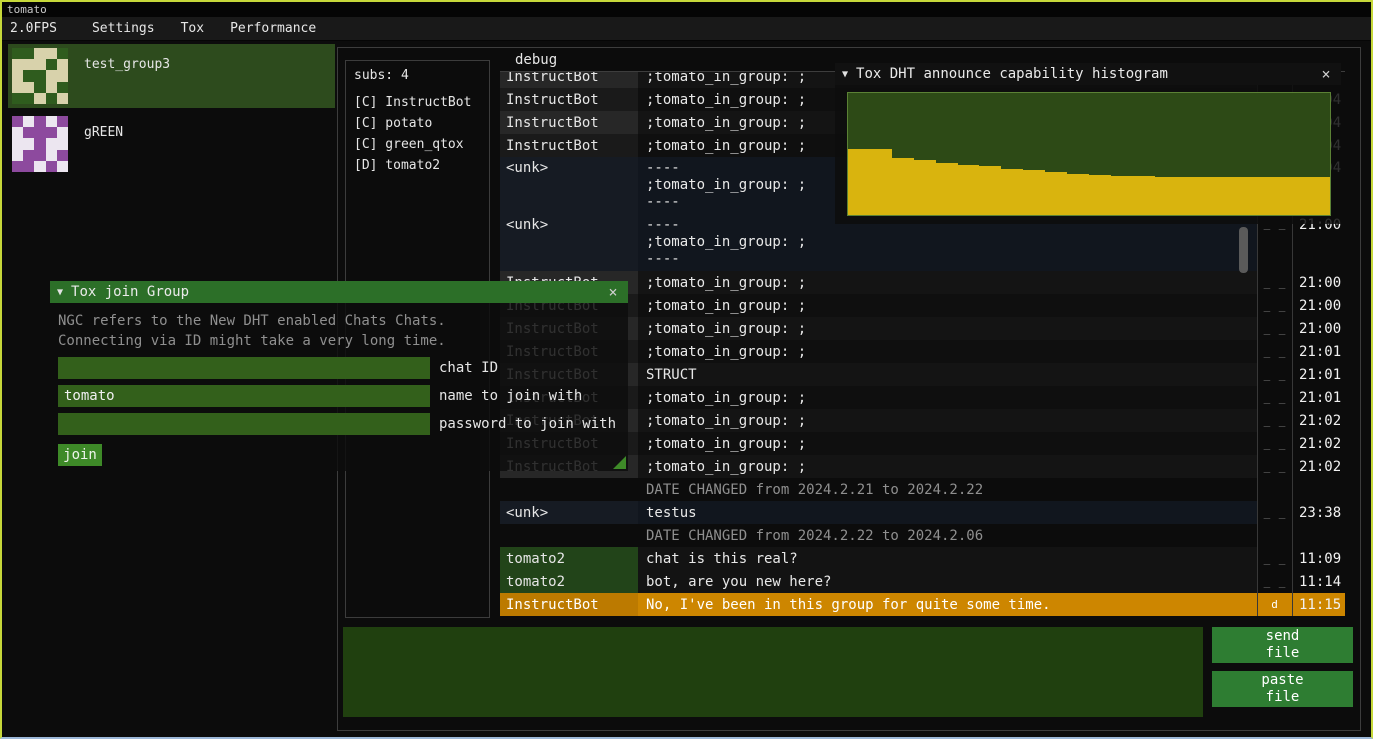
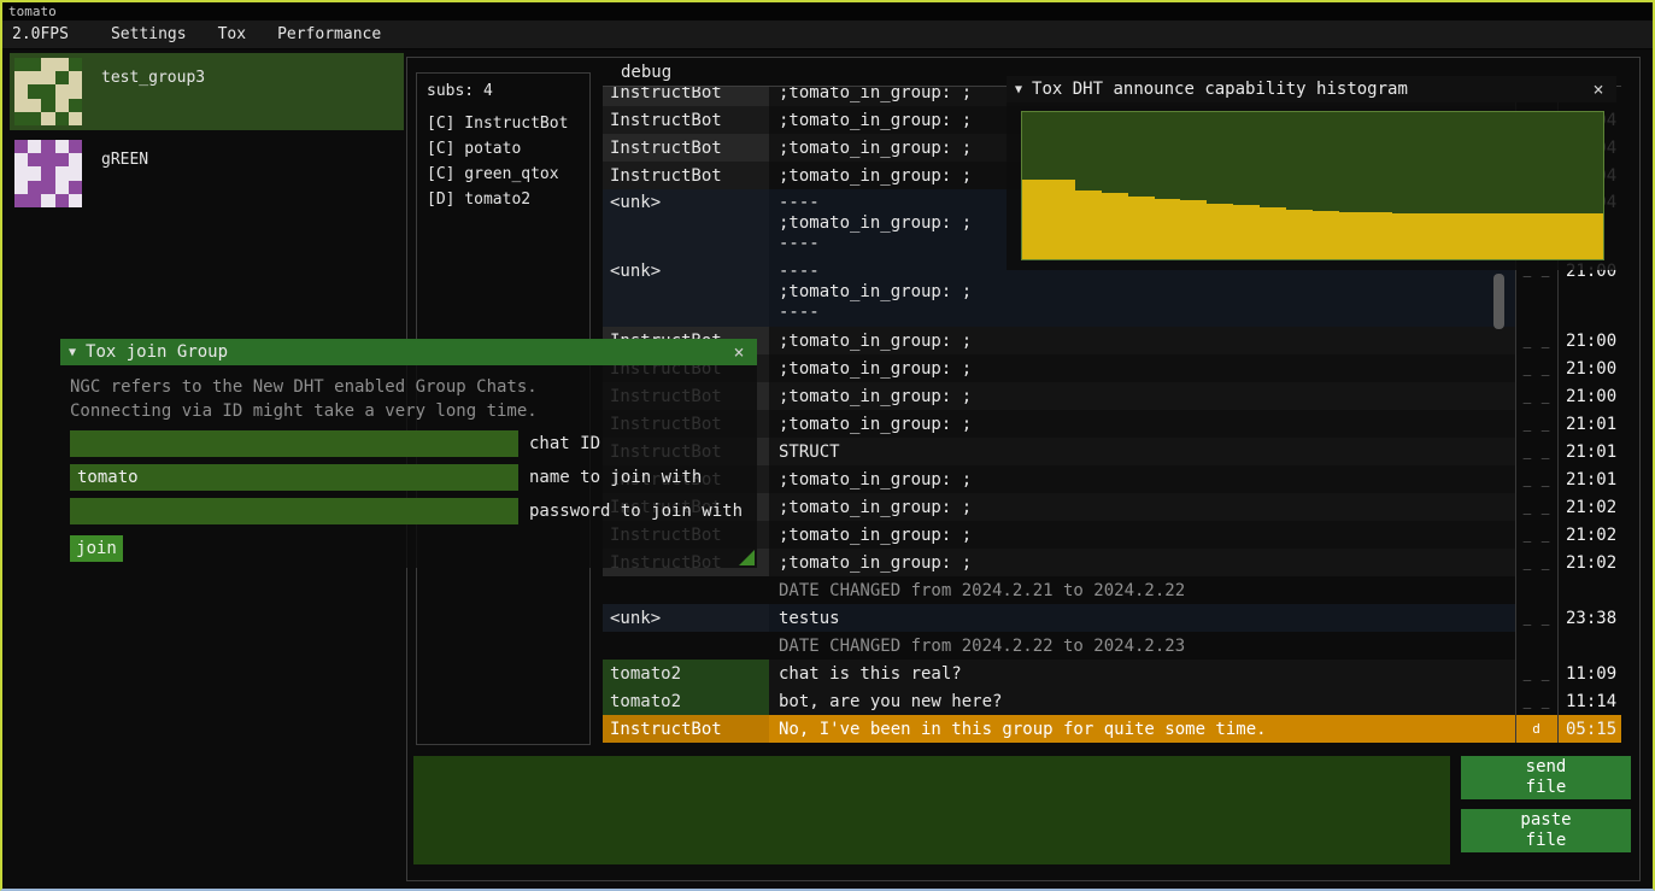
  tomato
  2.0FPS
  Settings
  Tox
  Performance
  test_group3
  gREEN
  subs: 4
  [C] InstructBot
  [C] potato
  [C] green_qtox
  [D] tomato2
  debug
  InstructBot
  ;tomato_in_group: ;
  InstructBot
  ;tomato_in_group: ;
  InstructBot
  ;tomato_in_group: ;
  InstructBot
  ;tomato_in_group: ;
  <unk>
  ----
  ;tomato_in_group: ;
  ----
  <unk>
  ----
  ;tomato_in_group: ;
  ----
  _ _
  21:00
  ;tomato_in_group: ;
  _ _
  21:00
  InstructBot
  ;tomato_in_group: ;
  _ _
  21:00
  InstructBot
  ;tomato_in_group: ;
  _ _
  21:00
  InstructBot
  ;tomato_in_group: ;
  _ _
  21:01
  InstructBot
  STRUCT
  _ _
  21:01
  InstructBot
  ;tomato_in_group: ;
  _ _
  21:01
  InstructBot
  ;tomato_in_group: ;
  _ _
  21:02
  InstructBot
  ;tomato_in_group: ;
  _ _
  21:02
  InstructBot
  ;tomato_in_group: ;
  _ _
  21:02
  DATE CHANGED from 2024.2.21 to 2024.2.22
  <unk>
  testus
  _ _
  23:38
- DATE CHANGED from 2024.2.22 to 2024.2.06
+ DATE CHANGED from 2024.2.22 to 2024.2.23
  tomato2
  chat is this real?
  _ _
  11:09
  tomato2
  bot, are you new here?
  _ _
  11:14
  InstructBot
  No, I've been in this group for quite some time.
  d
- 11:15
+ 05:15
  send
  file
  paste
  file
  ▼
  Tox DHT announce capability histogram
  ×
  ▼
  Tox join Group
  ×
- NGC refers to the New DHT enabled Chats Chats.
+ NGC refers to the New DHT enabled Group Chats.
  Connecting via ID might take a very long time.
  chat ID
  tomato
  name to join with
  password to join with
  join
